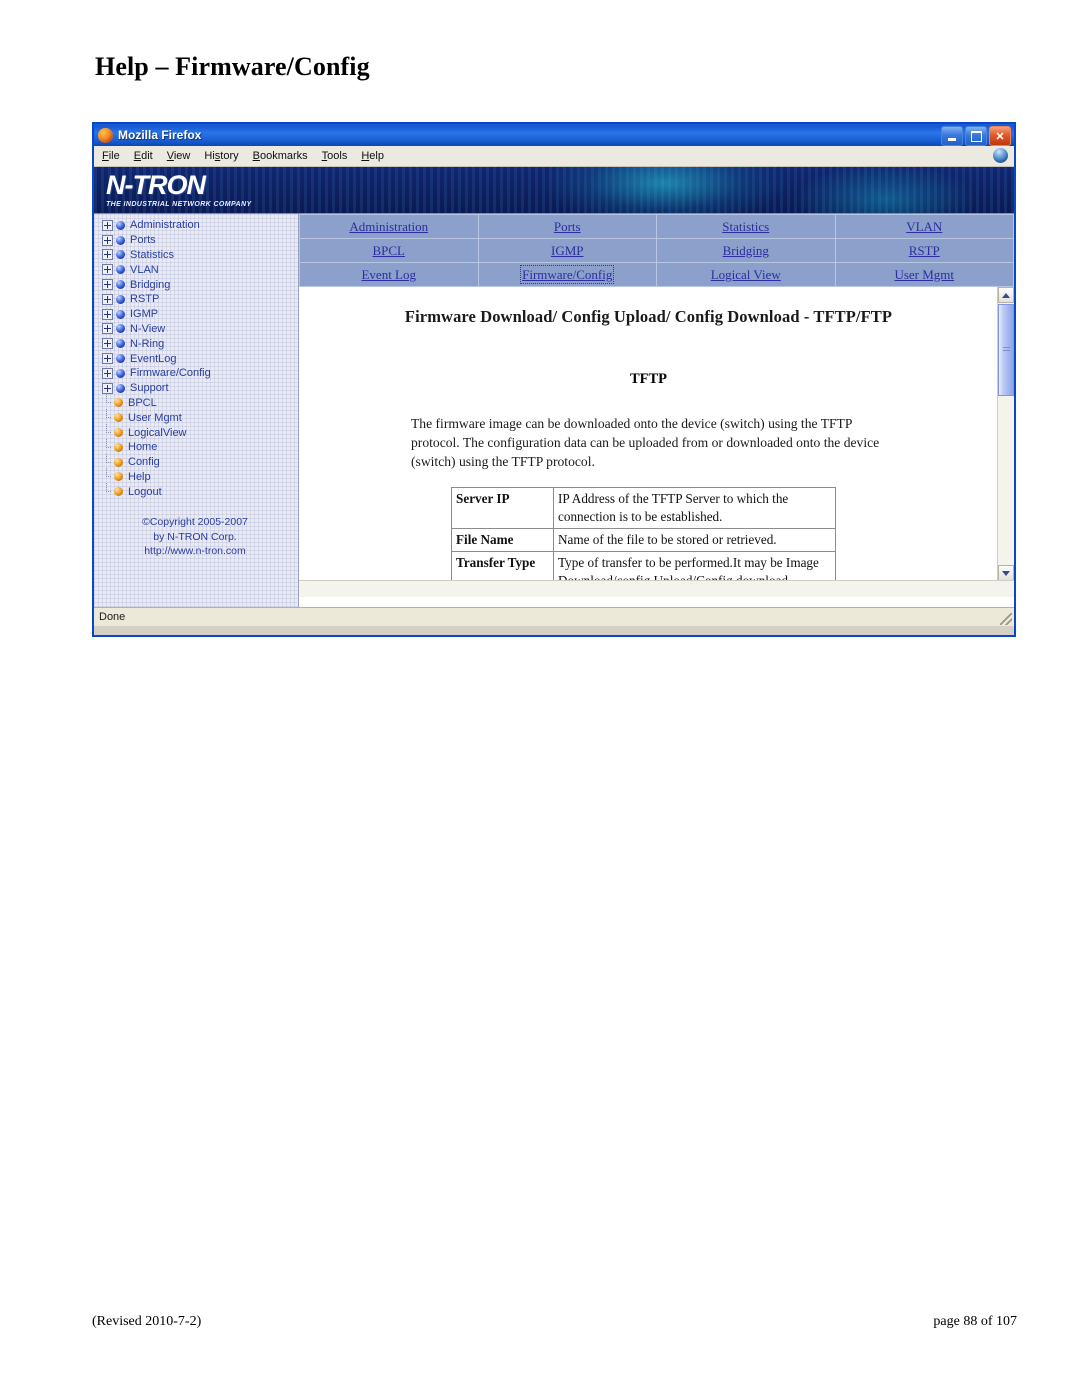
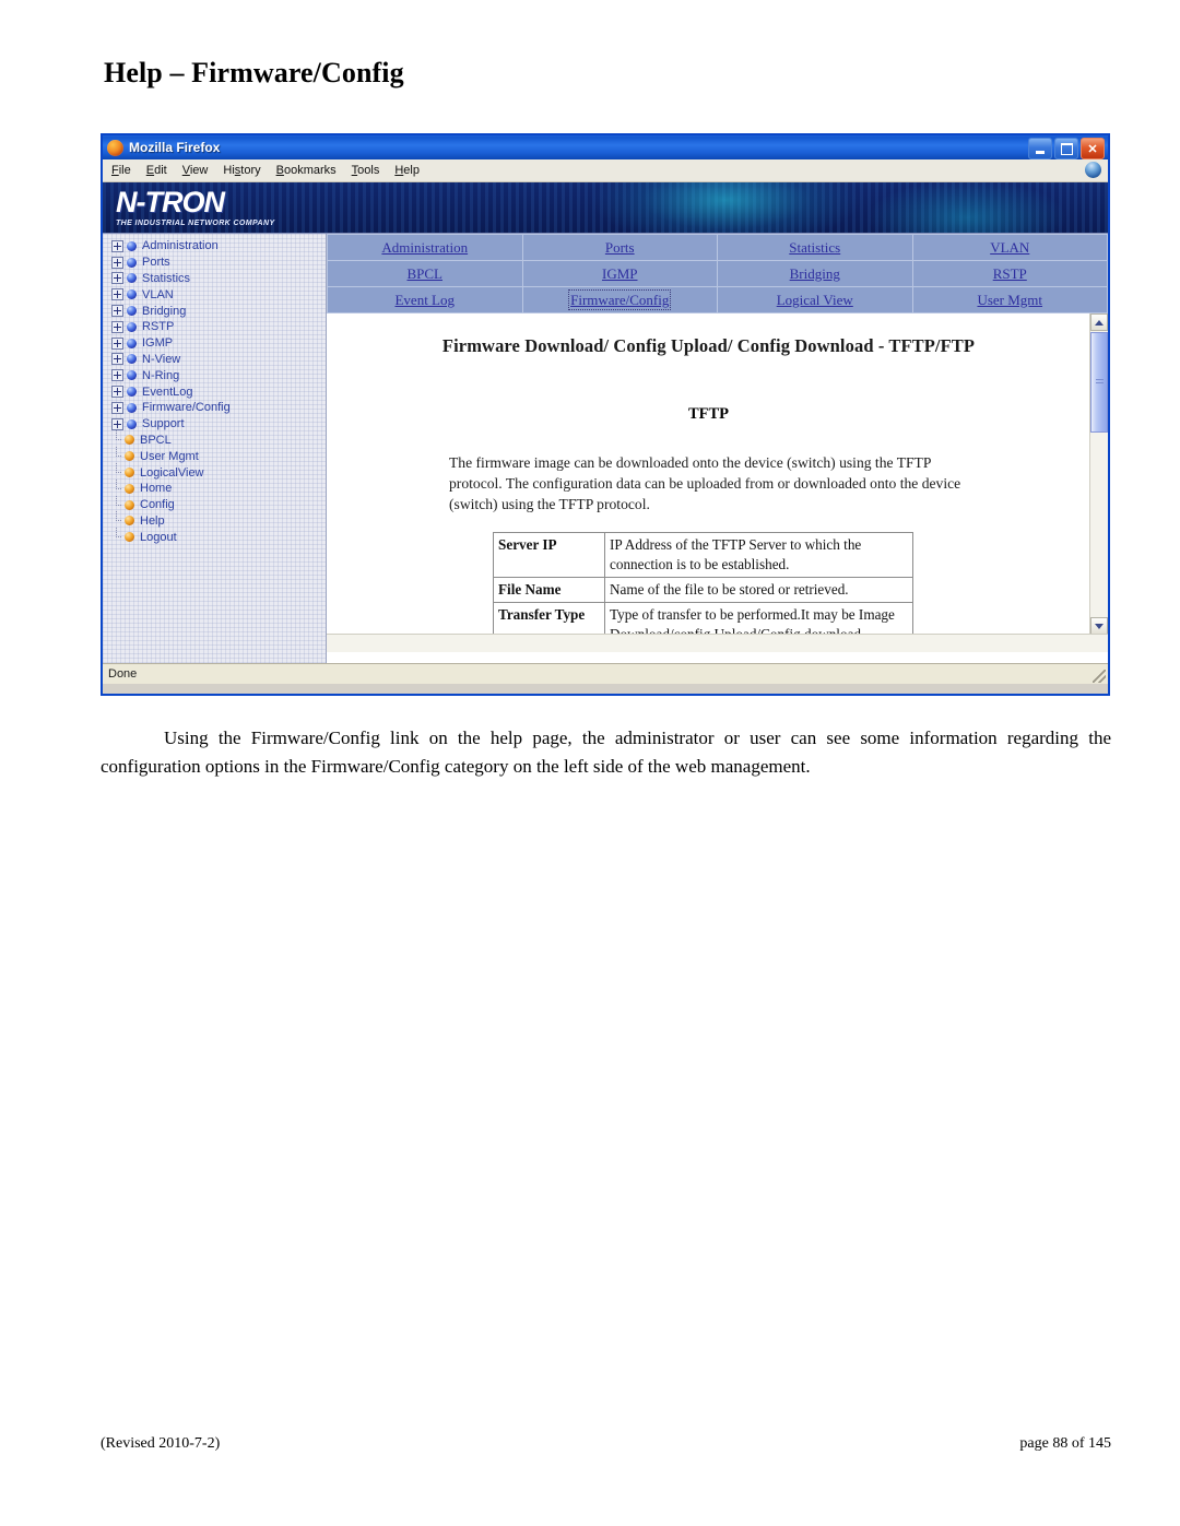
  Help – Firmware/Config
  Mozilla Firefox
  ✕
  File
  Edit
  View
  History
  Bookmarks
  Tools
  Help
  N-TRON
  Administration
  Ports
  Statistics
  VLAN
  Bridging
  RSTP
  IGMP
  N-View
  N-Ring
  EventLog
  Firmware/Config
  Support
  BPCL
  User Mgmt
  LogicalView
  Home
  Config
  Help
  Logout
- ©Copyright 2005-2007
- by N-TRON Corp.
- http://www.n-tron.com
  Administration	Ports	Statistics	VLAN
  BPCL	IGMP	Bridging	RSTP
  Event Log	Firmware/Config	Logical View	User Mgmt
  Firmware Download/ Config Upload/ Config Download - TFTP/FTP
  TFTP
  The firmware image can be downloaded onto the device (switch) using the TFTP protocol. The configuration data can be uploaded from or downloaded onto the device (switch) using the TFTP protocol.
  Server IP	IP Address of the TFTP Server to which the connection is to be established.
  File Name	Name of the file to be stored or retrieved.
  Done
+ Using the Firmware/Config link on the help page, the administrator or user can see some information regarding the configuration options in the Firmware/Config category on the left side of the web management.
  (Revised 2010-7-2)
- page 88 of 107
+ page 88 of 145
